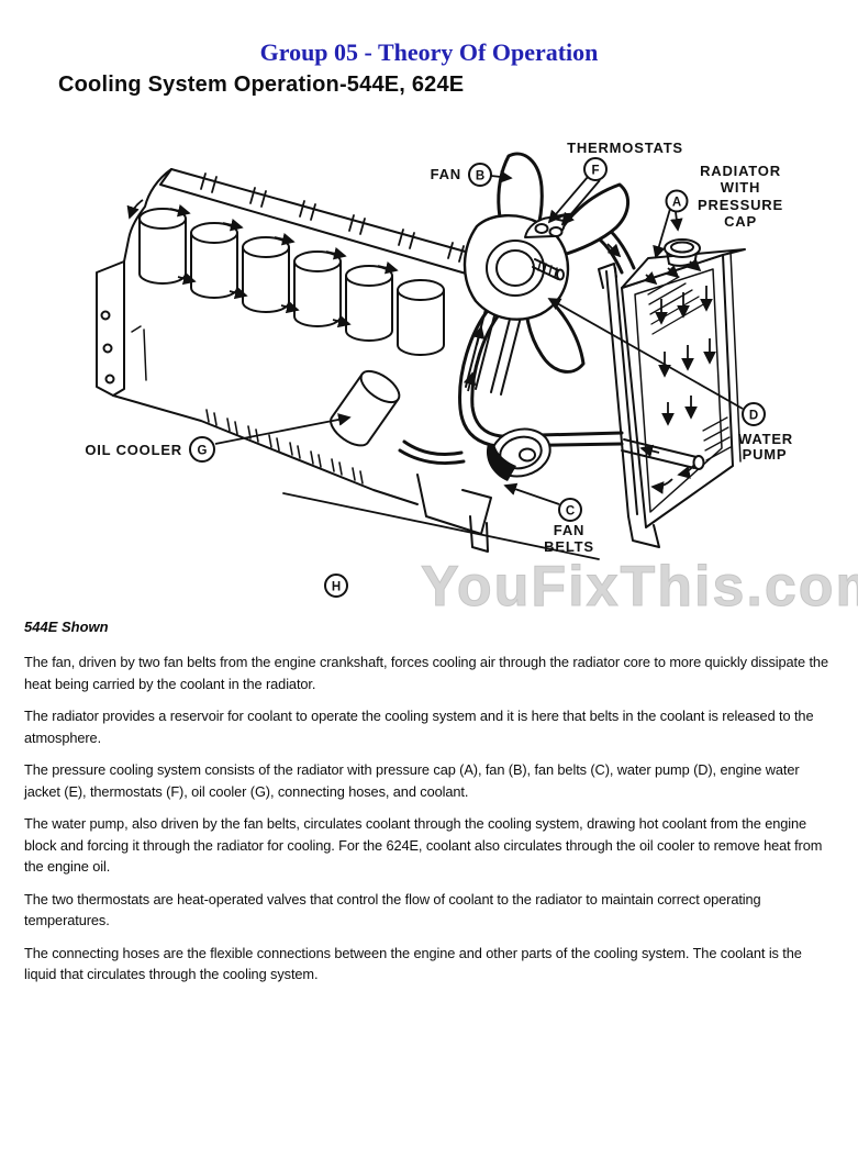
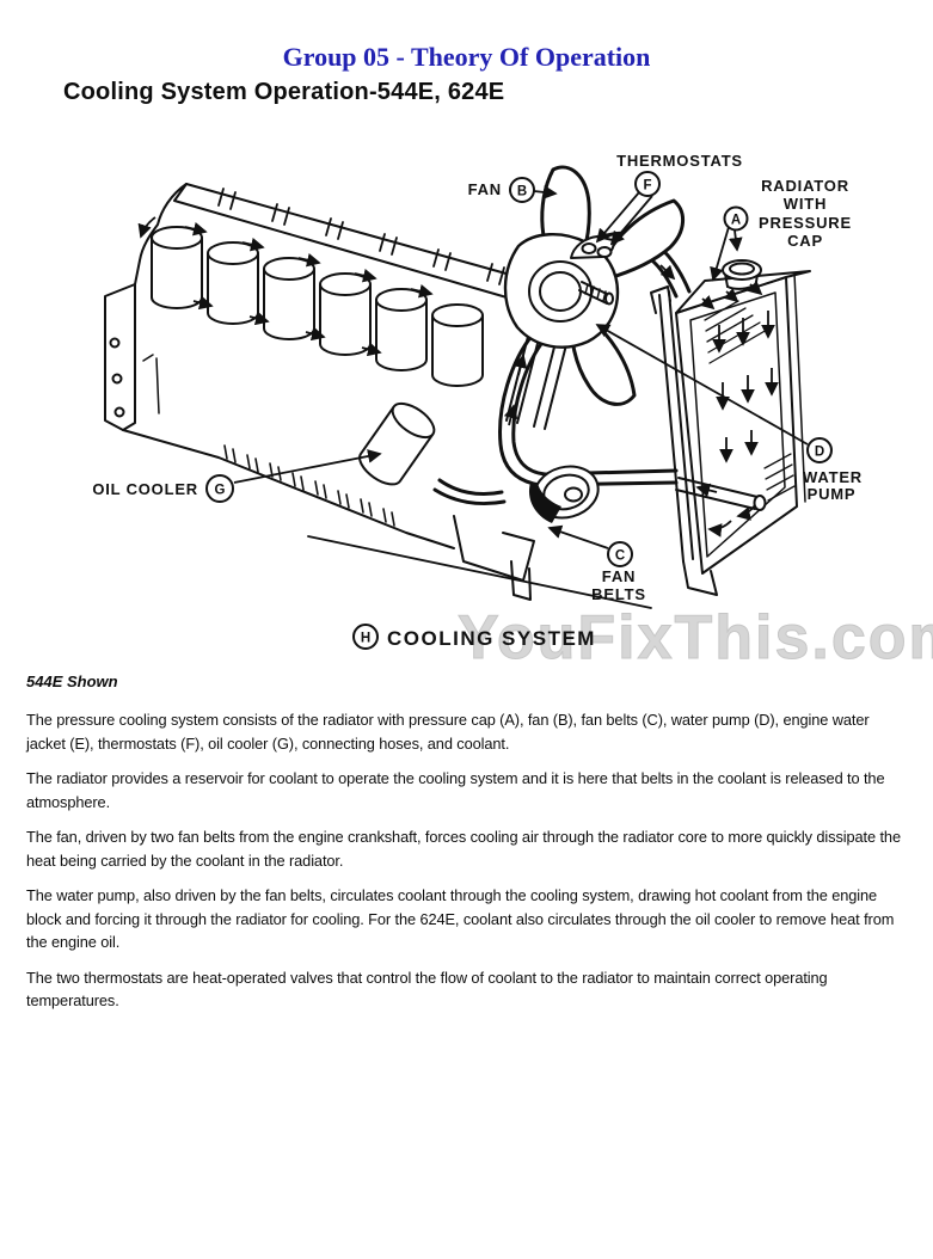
  Group 05 - Theory Of Operation
  Cooling System Operation-544E, 624E
  YouFixThis.co
  FAN
  B
  THERMOSTATS
  F
  RADIATOR
  WITH
  PRESSURE
  CAP
  A
  D
  WATER
  PUMP
  OIL COOLER
  G
  C
  FAN
  BELTS
  H
+ COOLING SYSTEM
  544E Shown
- The fan, driven by two fan belts from the engine crankshaft, forces cooling air through the radiator core to more quickly dissipate the heat being carried by the coolant in the radiator.
+ The pressure cooling system consists of the radiator with pressure cap (A), fan (B), fan belts (C), water pump (D), engine water jacket (E), thermostats (F), oil cooler (G), connecting hoses, and coolant.
  The radiator provides a reservoir for coolant to operate the cooling system and it is here that belts in the coolant is released to the atmosphere.
- The pressure cooling system consists of the radiator with pressure cap (A), fan (B), fan belts (C), water pump (D), engine water jacket (E), thermostats (F), oil cooler (G), connecting hoses, and coolant.
+ The fan, driven by two fan belts from the engine crankshaft, forces cooling air through the radiator core to more quickly dissipate the heat being carried by the coolant in the radiator.
  The water pump, also driven by the fan belts, circulates coolant through the cooling system, drawing hot coolant from the engine block and forcing it through the radiator for cooling. For the 624E, coolant also circulates through the oil cooler to remove heat from the engine oil.
  The two thermostats are heat-operated valves that control the flow of coolant to the radiator to maintain correct operating temperatures.
- The connecting hoses are the flexible connections between the engine and other parts of the cooling system. The coolant is the liquid that circulates through the cooling system.
